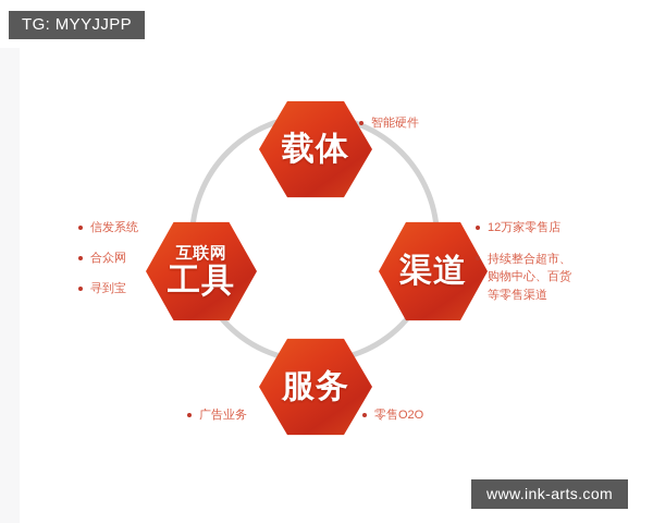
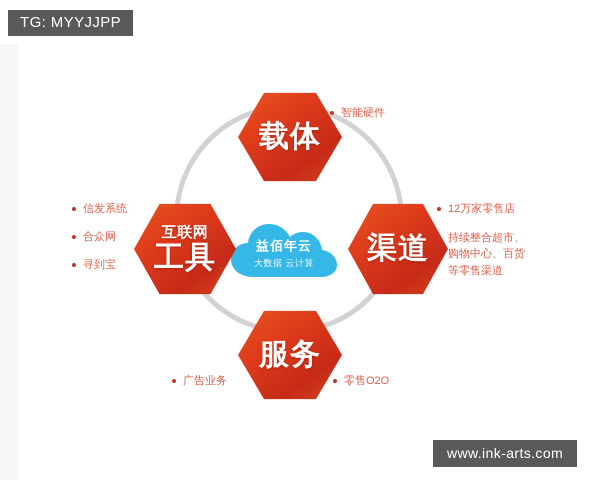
+ 益佰年云
+ 大数据 云计算
  载体
  渠道
  服务
  互联网
  工具
  智能硬件
  12万家零售店
  持续整合超市、购物中心、百货等零售渠道
  信发系统
  合众网
  寻到宝
  广告业务
  零售O2O
  TG: MYYJJPP
  www.ink-arts.com
